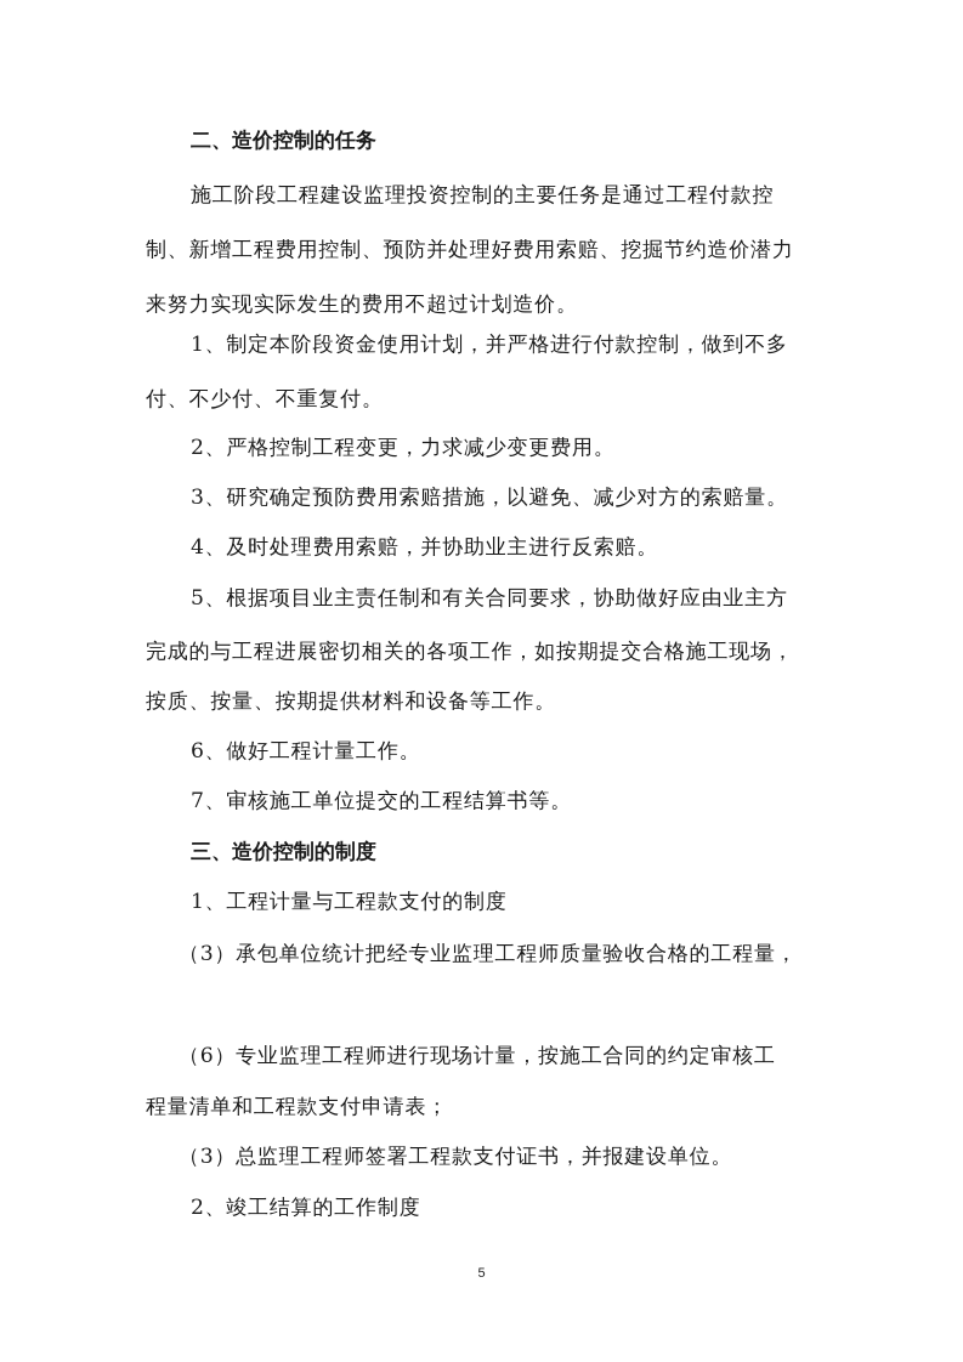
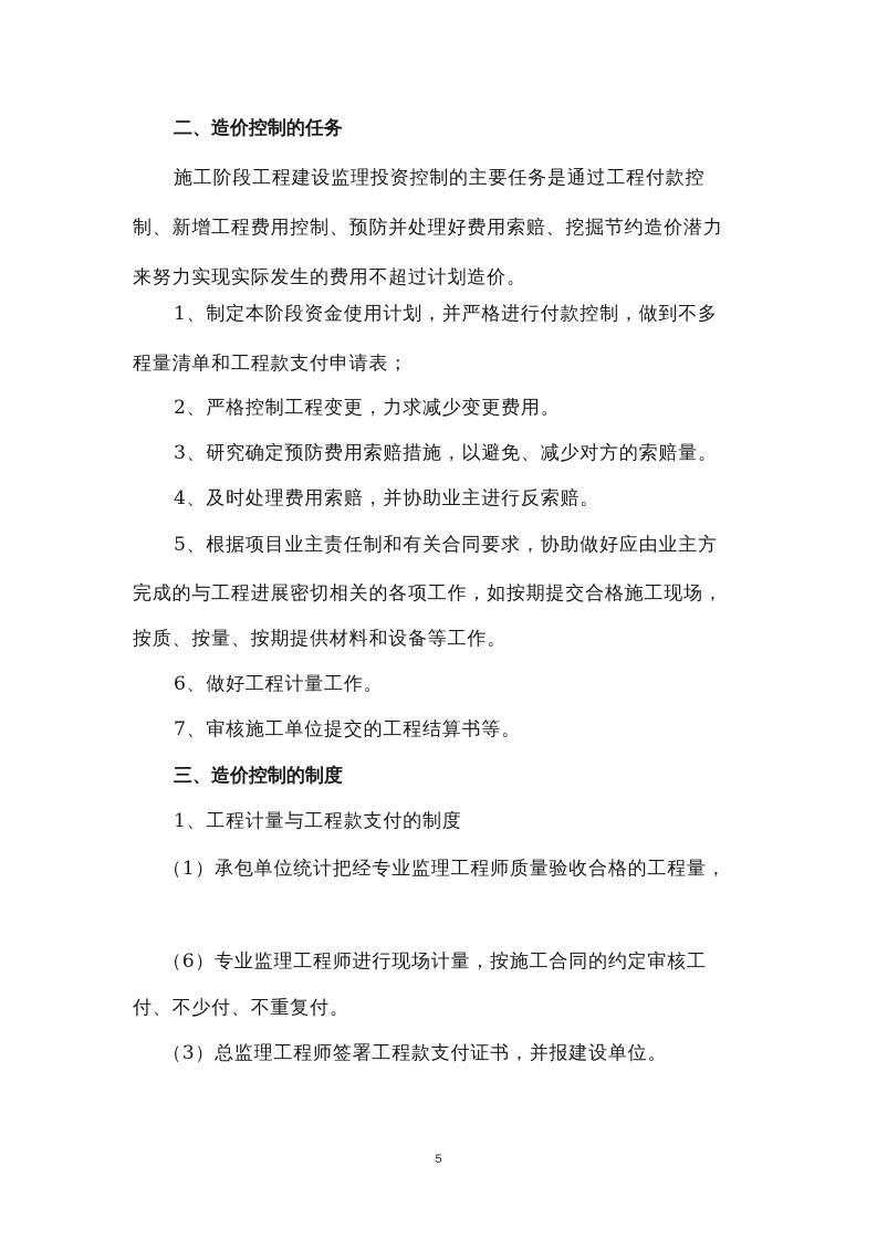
  二、造价控制的任务
  施工阶段工程建设监理投资控制的主要任务是通过工程付款控
  制、新增工程费用控制、预防并处理好费用索赔、挖掘节约造价潜力
  来努力实现实际发生的费用不超过计划造价。
  1、制定本阶段资金使用计划，并严格进行付款控制，做到不多
- 付、不少付、不重复付。
+ 程量清单和工程款支付申请表；
  2、严格控制工程变更，力求减少变更费用。
  3、研究确定预防费用索赔措施，以避免、减少对方的索赔量。
  4、及时处理费用索赔，并协助业主进行反索赔。
  5、根据项目业主责任制和有关合同要求，协助做好应由业主方
  完成的与工程进展密切相关的各项工作，如按期提交合格施工现场，
  按质、按量、按期提供材料和设备等工作。
  6、做好工程计量工作。
  7、审核施工单位提交的工程结算书等。
  三、造价控制的制度
  1、工程计量与工程款支付的制度
- （3）承包单位统计把经专业监理工程师质量验收合格的工程量，
+ （1）承包单位统计把经专业监理工程师质量验收合格的工程量，
  （6）专业监理工程师进行现场计量，按施工合同的约定审核工
- 程量清单和工程款支付申请表；
+ 付、不少付、不重复付。
  （3）总监理工程师签署工程款支付证书，并报建设单位。
- 2、竣工结算的工作制度
  5
